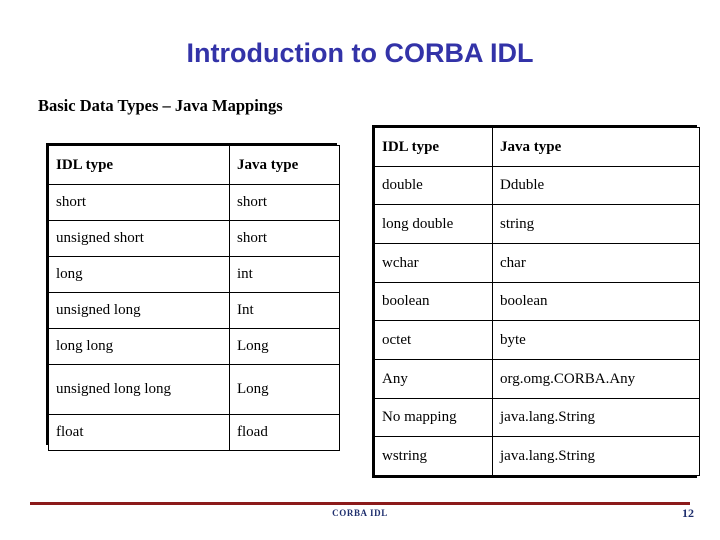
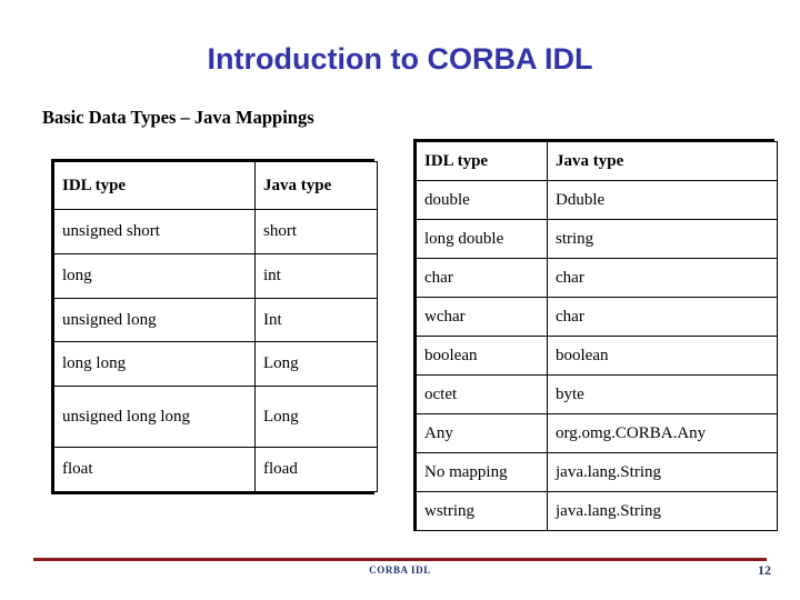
  Introduction to CORBA IDL
  Basic Data Types – Java Mappings
  IDL type	Java type
- short	short
  unsigned short	short
  long	int
  unsigned long	Int
  long long	Long
  unsigned long long	Long
  float	fload
  IDL type	Java type
  double	Dduble
  long double	string
+ char	char
  wchar	char
  boolean	boolean
  octet	byte
  Any	org.omg.CORBA.Any
  No mapping	java.lang.String
  wstring	java.lang.String
  CORBA IDL
  12
